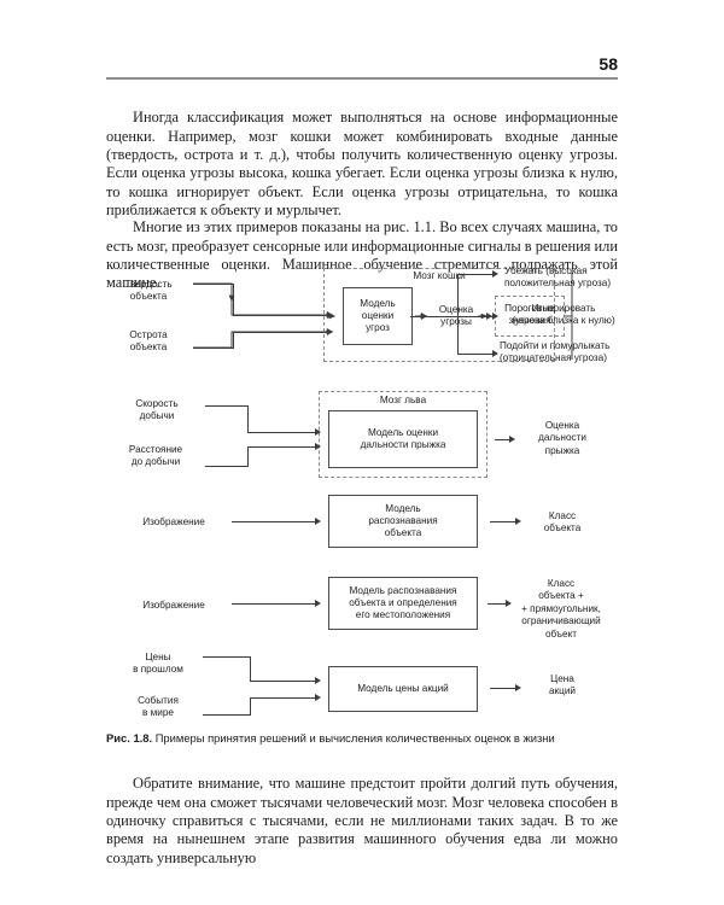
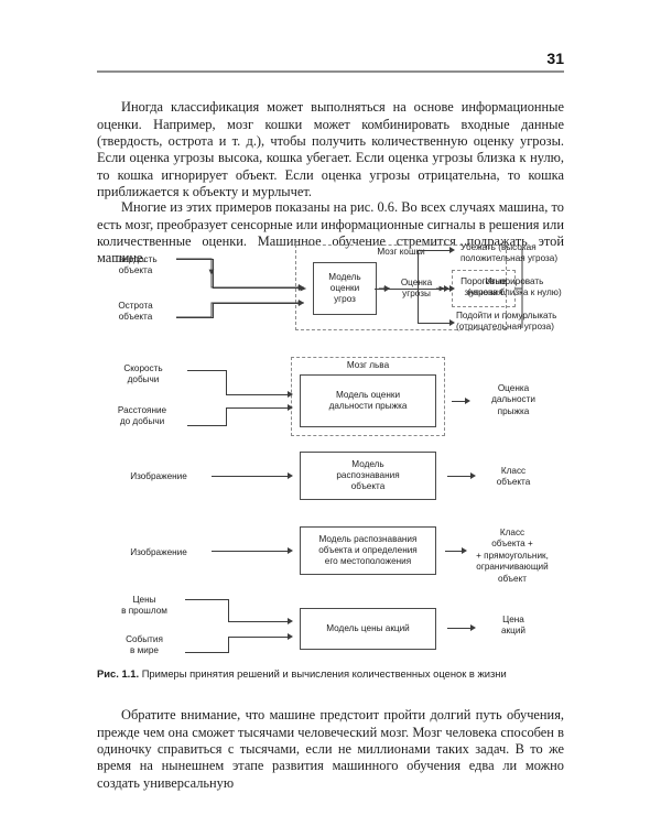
- 58
+ 31
  Иногда классификация может выполняться на основе информационные оценки. Например, мозг кошки может комбинировать входные данные (твердость, острота и т. д.), чтобы получить количественную оценку угрозы. Если оценка угрозы высока, кошка убегает. Если оценка угрозы близка к нулю, то кошка игнорирует объект. Если оценка угрозы отрицательна, то кошка приближается к объекту и мурлычет.
- Многие из этих примеров показаны на рис. 1.1. Во всех случаях машина, то есть мозг, преобразует сенсорные или информационные сигналы в решения или количественные оценки. Машинное обучение стремится подражать этой машине.
+ Многие из этих примеров показаны на рис. 0.6. Во всех случаях машина, то есть мозг, преобразует сенсорные или информационные сигналы в решения или количественные оценки. Машинное обучение стремится подражать этой машине.
  Обратите внимание, что машине предстоит пройти долгий путь обучения, прежде чем она сможет тысячами человеческий мозг. Мозг человека способен в одиночку справиться с тысячами, если не миллионами таких задач. В то же время на нынешнем этапе развития машинного обучения едва ли можно создать универсальную
  Мозг коши
  Твердость
  объекта
  Острота
  объекта
  Модель
  оценки
  угроз
  Оценка
  угрзы
  Пороговые
  значения
  Убежать (высокая
  положительна угроза)
  Игнорирвать
  (угроза близка к нулю)
  Подойти и помурлыкать
  (отрицательная угроза)
  Мозг льва
  Скорость
  добычи
  Расстояние
  до добычи
  Модель оценки
  дальности прыжка
  Оценка
  дальности
  прыжка
  Изображение
  Модель
  распознавания
  объекта
  Класс
  объекта
  Изображение
  Модель распознавания
  объекта и определения
  его местоположения
  Класс
  объекта +
  + прямоугольник,
  ограничивающий
  объект
  Цены
  в прошлом
  События
  в мире
  Модель цены акций
  Цена
  акций
- Рис. 1.8. Примеры принятия решений и вычисления количественных оценок в жизни
+ Рис. 1.1. Примеры принятия решений и вычисления количественных оценок в жизни
